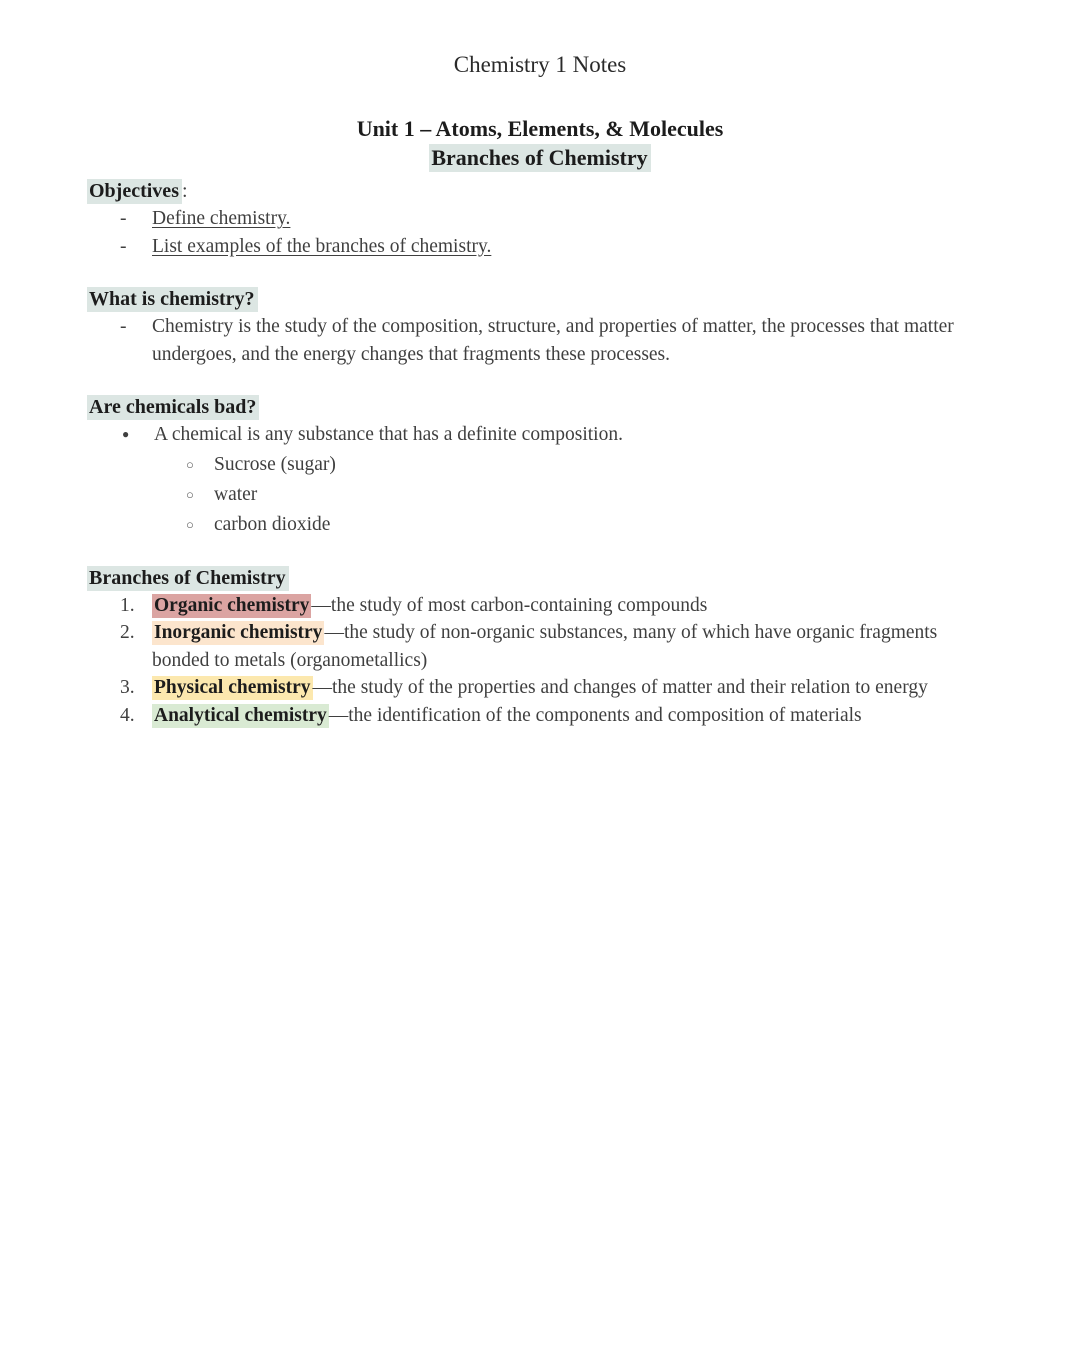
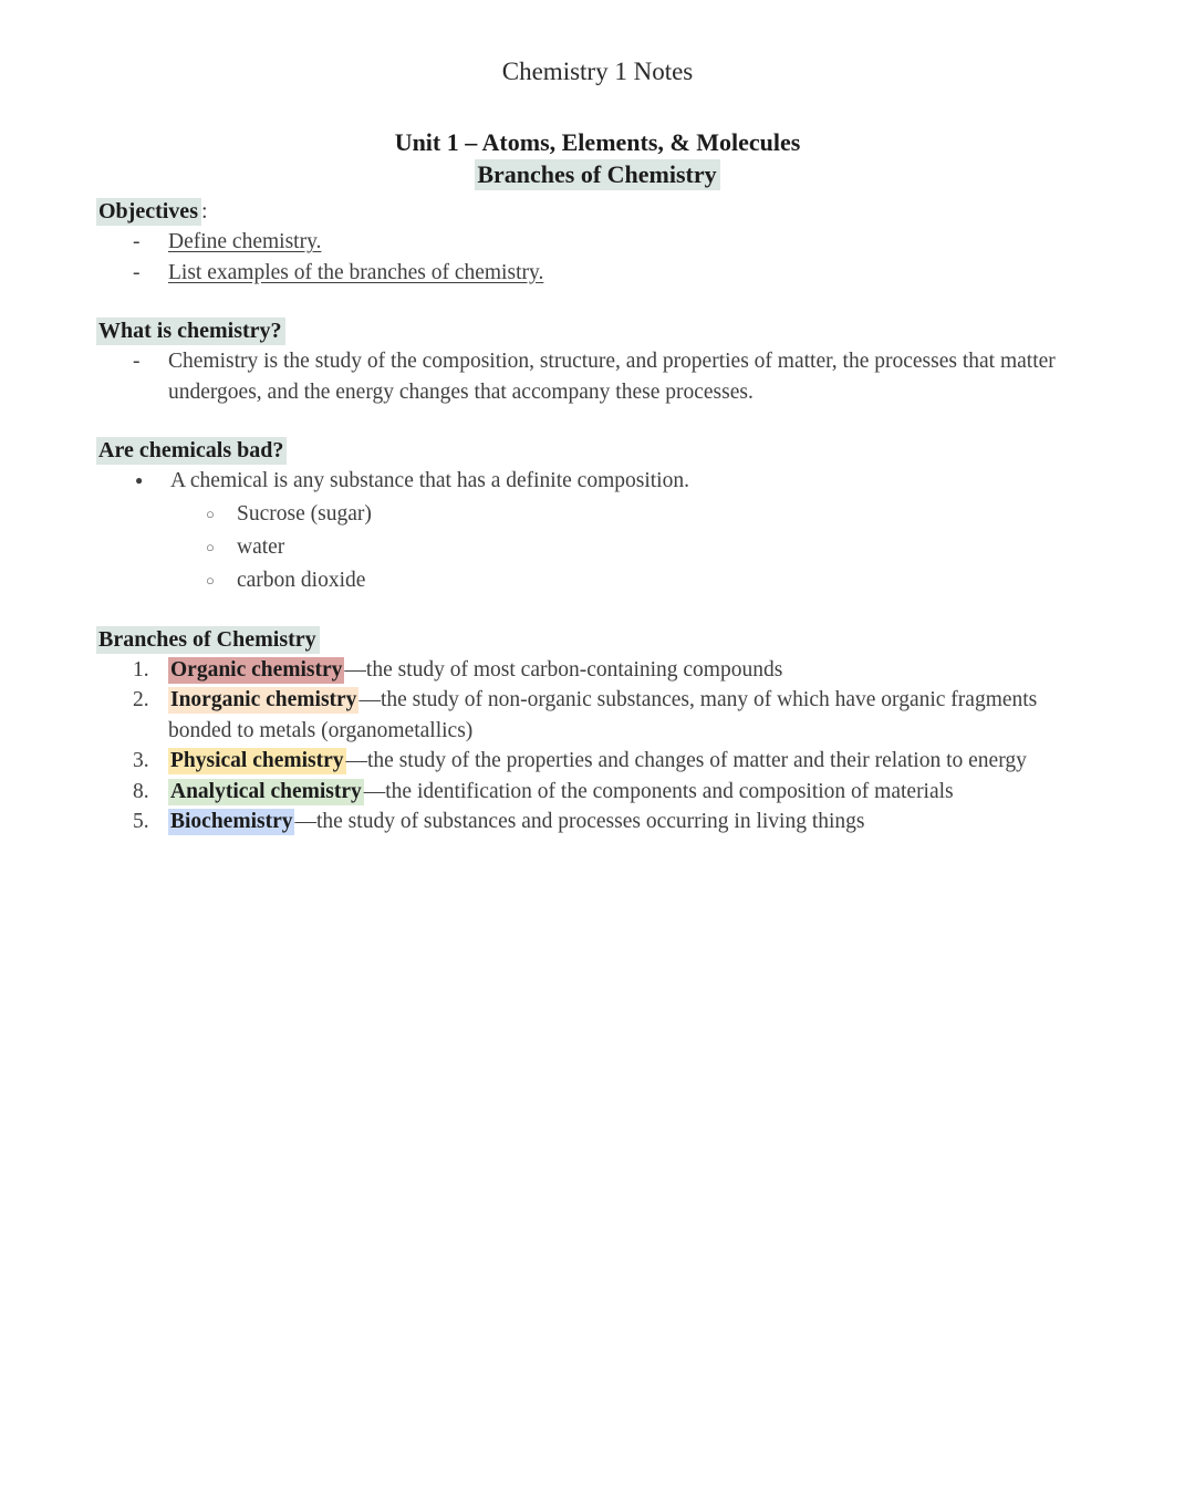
  Chemistry 1 Notes
  Unit 1 – Atoms, Elements, & Molecules
  Branches of Chemistry
  Objectives :
  -
  Define chemistry.
  -
  List examples of the branches of chemistry.
  What is chemistry?
  -
- Chemistry is the study of the composition, structure, and properties of matter, the processes that matter undergoes, and the energy changes that fragments these processes.
+ Chemistry is the study of the composition, structure, and properties of matter, the processes that matter undergoes, and the energy changes that accompany these processes.
  Are chemicals bad?
  ●
  A chemical is any substance that has a definite composition.
  ○
  Sucrose (sugar)
  ○
  water
  ○
  carbon dioxide
  Branches of Chemistry
  1.
  Organic chemistry—the study of most carbon-containing compounds
  2.
  Inorganic chemistry—the study of non-organic substances, many of which have organic fragments bonded to metals (organometallics)
  3.
  Physical chemistry—the study of the properties and changes of matter and their relation to energy
- 4.
+ 8.
  Analytical chemistry—the identification of the components and composition of materials
+ 5.
+ Biochemistry—the study of substances and processes occurring in living things
